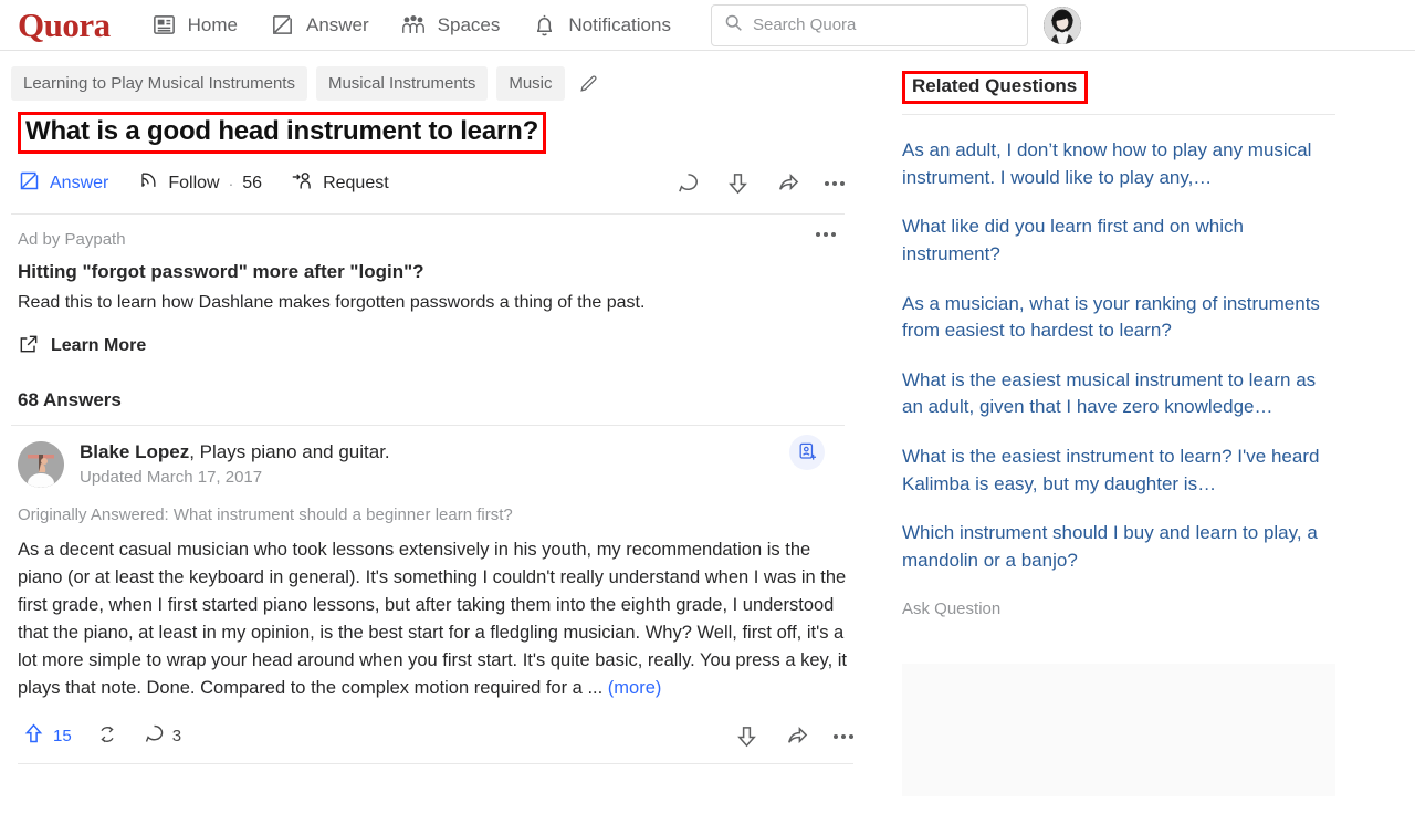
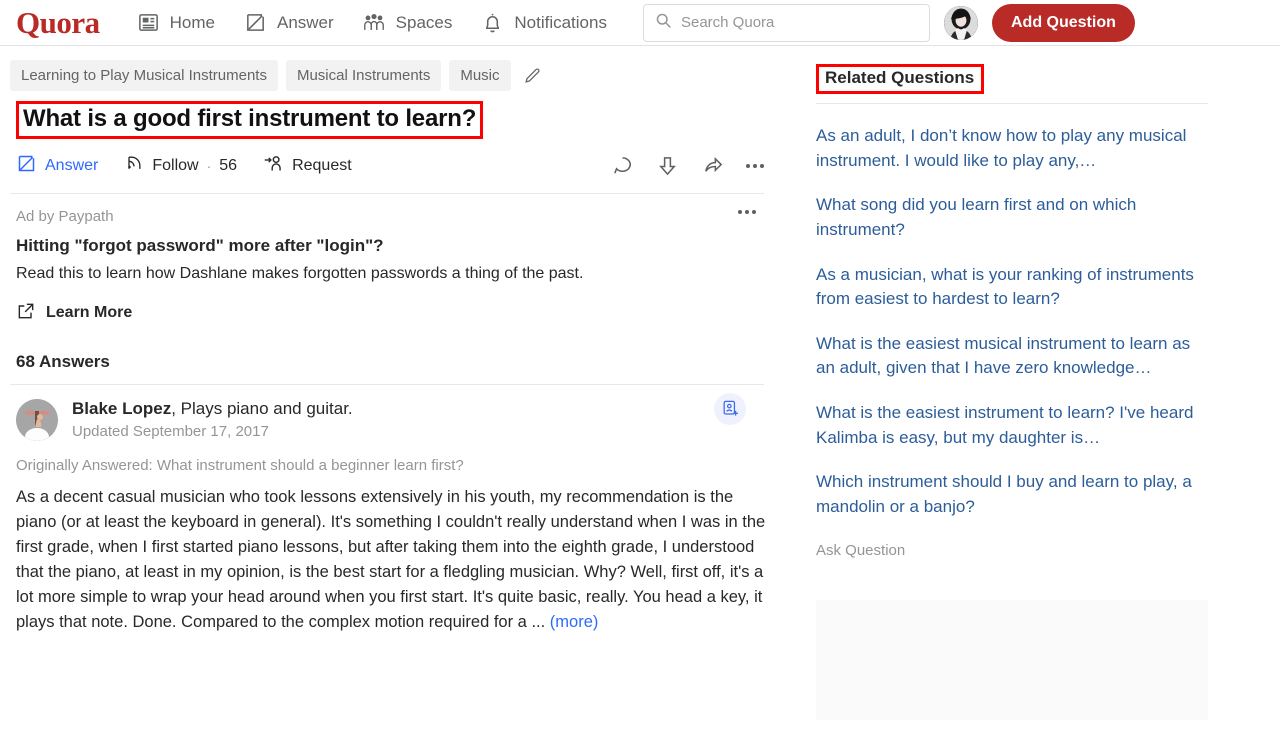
  Quora
  Home
  Answer
  Spaces
  Notifications
  Search Quora
+ Add Question
  Learning to Play Musical Instruments
  Musical Instruments
  Music
- What is a good head instrument to learn?
+ What is a good first instrument to learn?
  Answer
  Follow
  ·
  56
  Request
  Ad by Paypath
  Hitting "forgot password" more after "login"?
  Read this to learn how Dashlane makes forgotten passwords a thing of the past.
  Learn More
  68 Answers
  Blake Lopez, Plays piano and guitar.
- Updated March 17, 2017
+ Updated September 17, 2017
  Originally Answered: What instrument should a beginner learn first?
- As a decent casual musician who took lessons extensively in his youth, my recommendation is the piano (or at least the keyboard in general). It's something I couldn't really understand when I was in the first grade, when I first started piano lessons, but after taking them into the eighth grade, I understood that the piano, at least in my opinion, is the best start for a fledgling musician. Why? Well, first off, it's a lot more simple to wrap your head around when you first start. It's quite basic, really. You press a key, it plays that note. Done. Compared to the complex motion required for a ... (more)
+ As a decent casual musician who took lessons extensively in his youth, my recommendation is the piano (or at least the keyboard in general). It's something I couldn't really understand when I was in the first grade, when I first started piano lessons, but after taking them into the eighth grade, I understood that the piano, at least in my opinion, is the best start for a fledgling musician. Why? Well, first off, it's a lot more simple to wrap your head around when you first start. It's quite basic, really. You head a key, it plays that note. Done. Compared to the complex motion required for a ... (more)
- 15
- 3
  Related Questions
  As an adult, I don’t know how to play any musical instrument. I would like to play any,…
- What like did you learn first and on which instrument?
+ What song did you learn first and on which instrument?
  As a musician, what is your ranking of instruments from easiest to hardest to learn?
  What is the easiest musical instrument to learn as an adult, given that I have zero knowledge…
  What is the easiest instrument to learn? I've heard Kalimba is easy, but my daughter is…
  Which instrument should I buy and learn to play, a mandolin or a banjo?
  Ask Question
